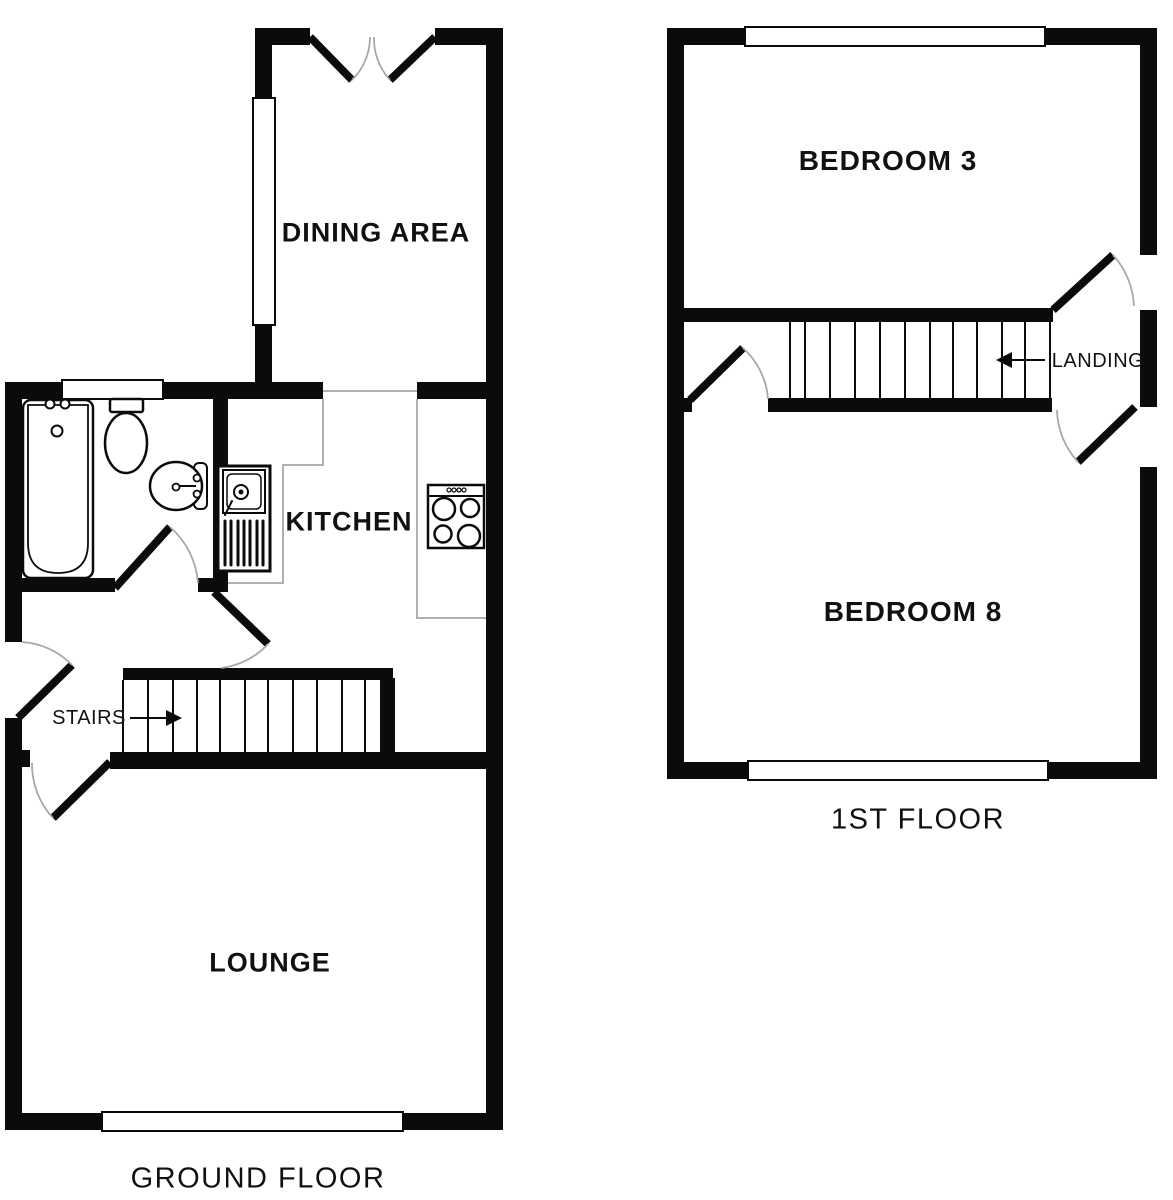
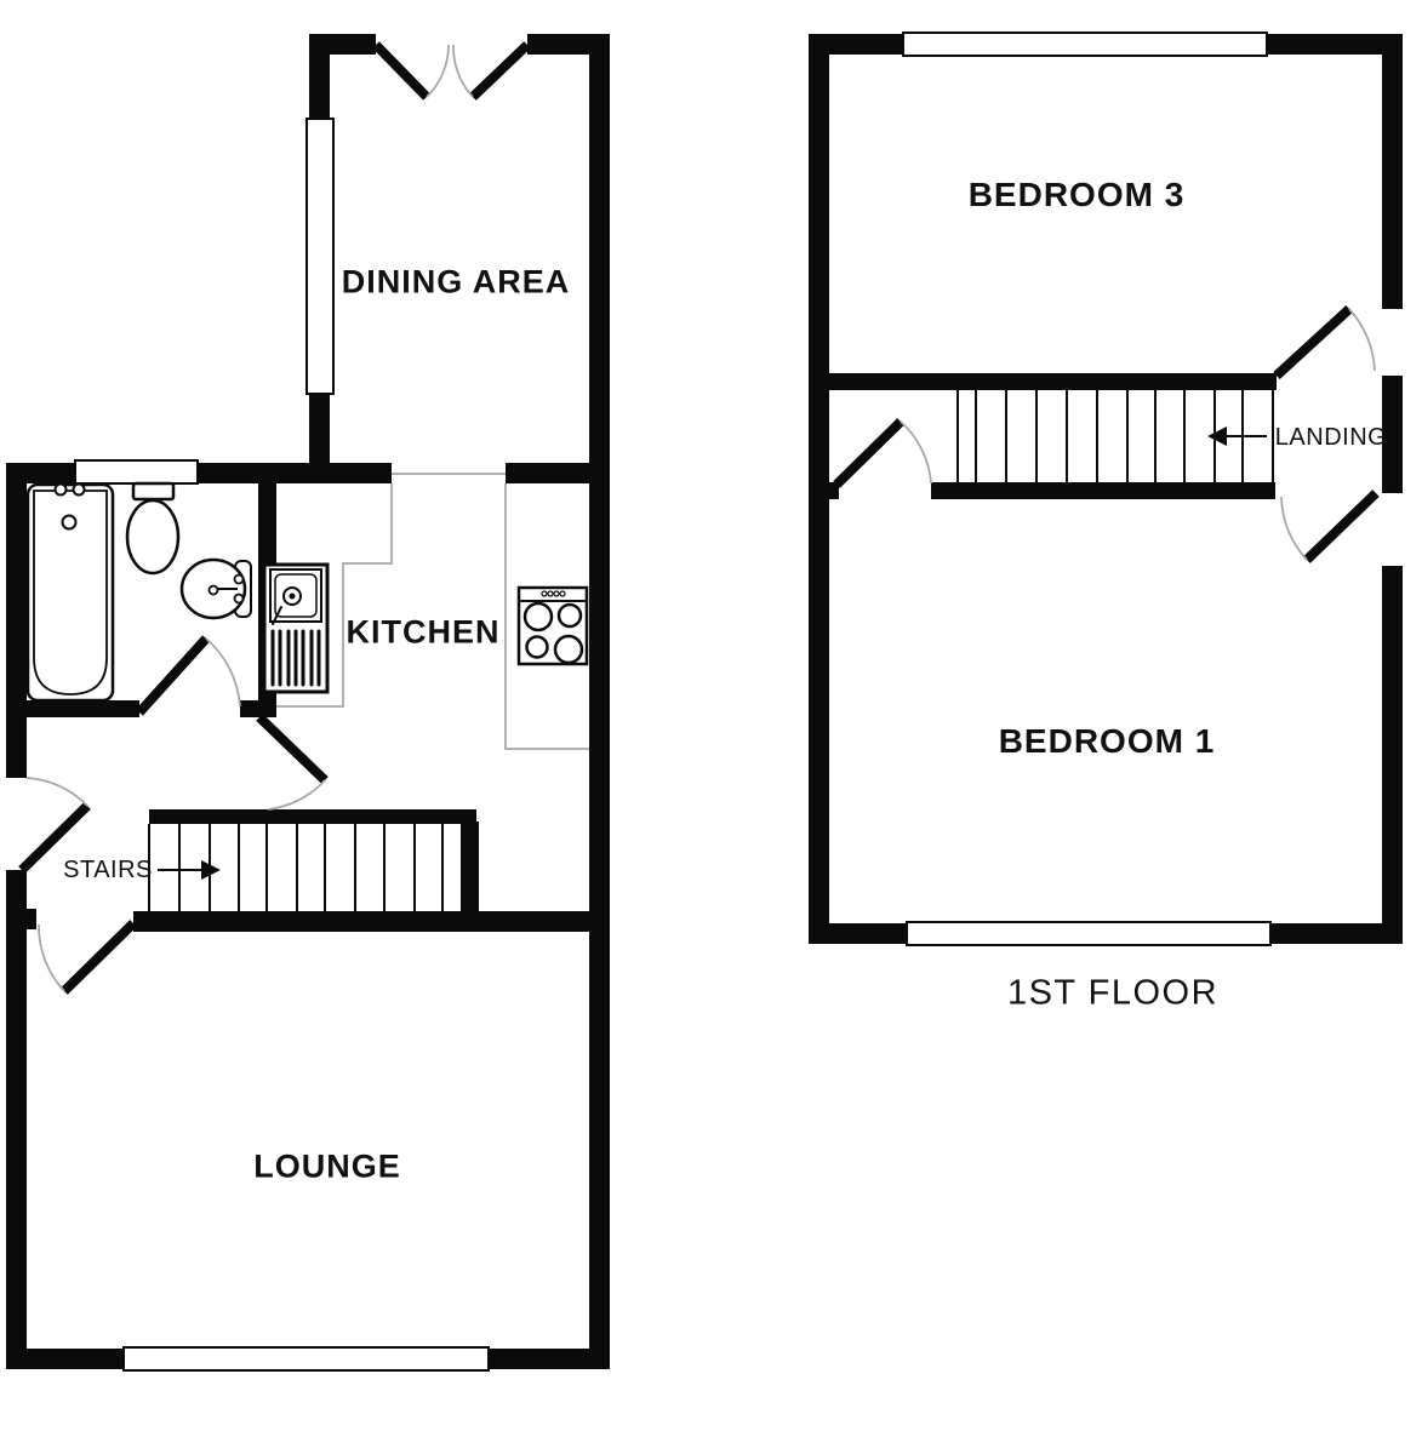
  DINING AREA
  KITCHEN
  STAIRS
  LOUNGE
- GROUND FLOOR
  BEDROOM 3
  LANDING
- BEDROOM 8
+ BEDROOM 1
  1ST FLOOR
